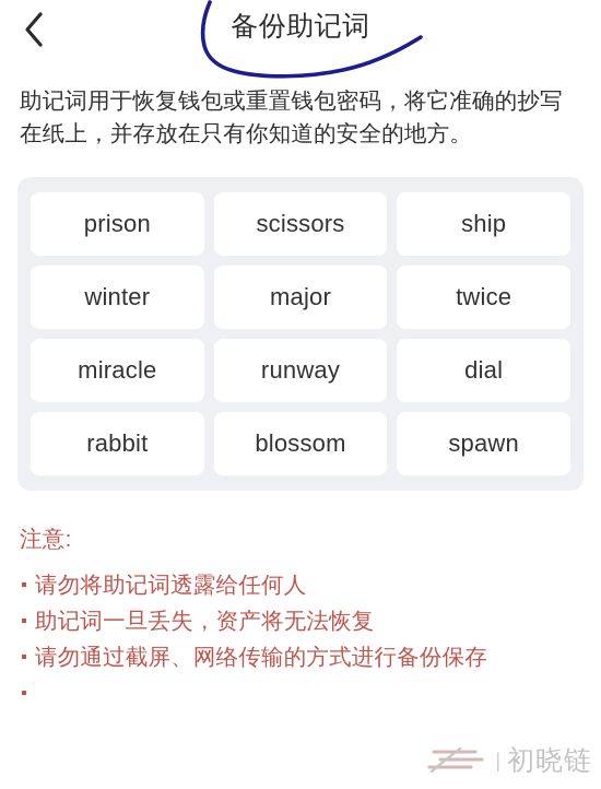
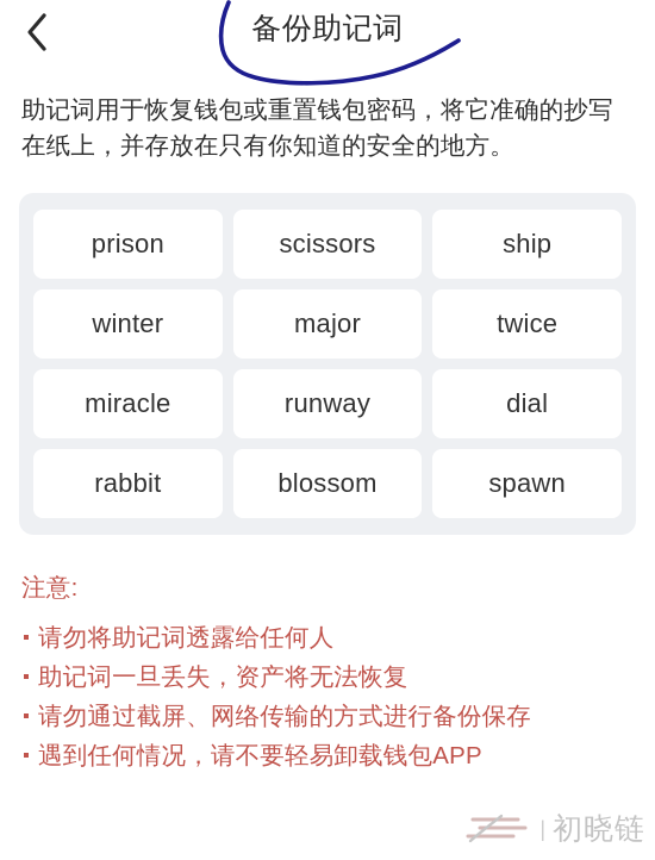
  备份助记词
  助记词用于恢复钱包或重置钱包密码，将它准确的抄写在纸上，并存放在只有你知道的安全的地方。
  prison
  scissors
  ship
  winter
  major
  twice
  miracle
  runway
  dial
  rabbit
  blossom
  spawn
  注意:
  请勿将助记词透露给任何人
  助记词一旦丢失，资产将无法恢复
  请勿通过截屏、网络传输的方式进行备份保存
+ 遇到任何情况，请不要轻易卸载钱包APP
  |
  初晓链
